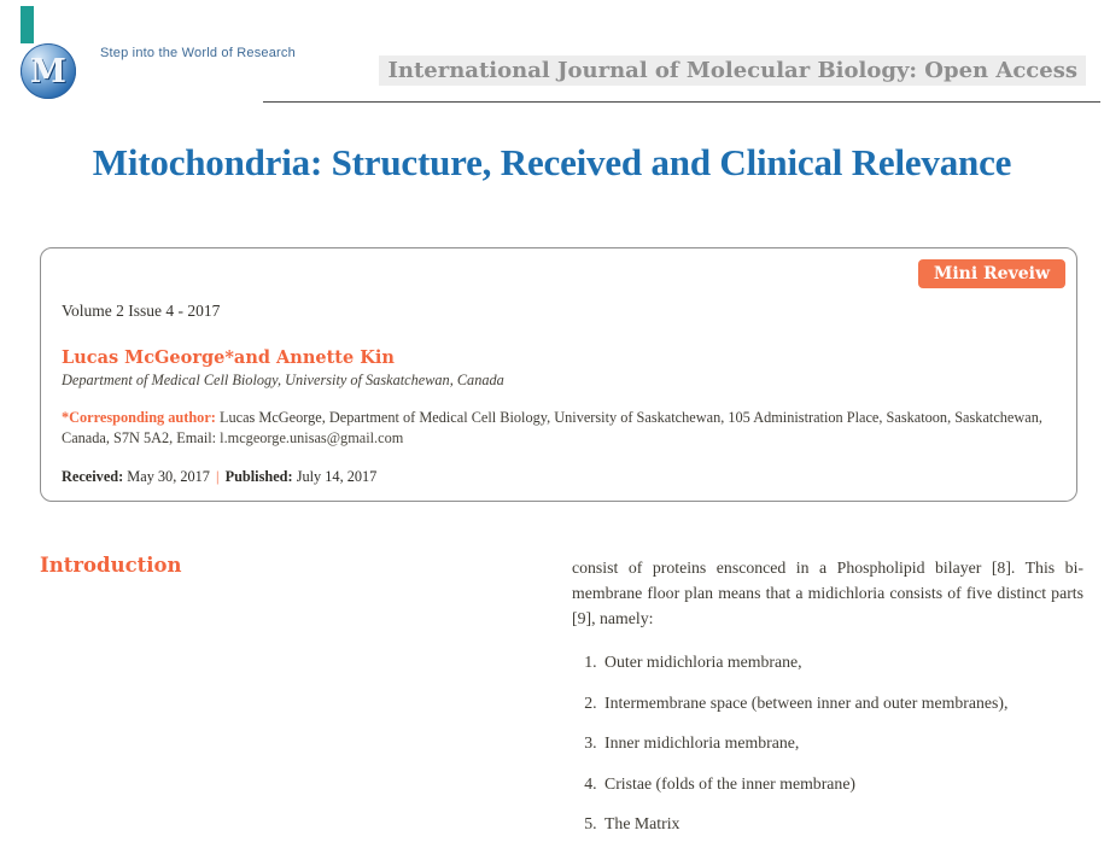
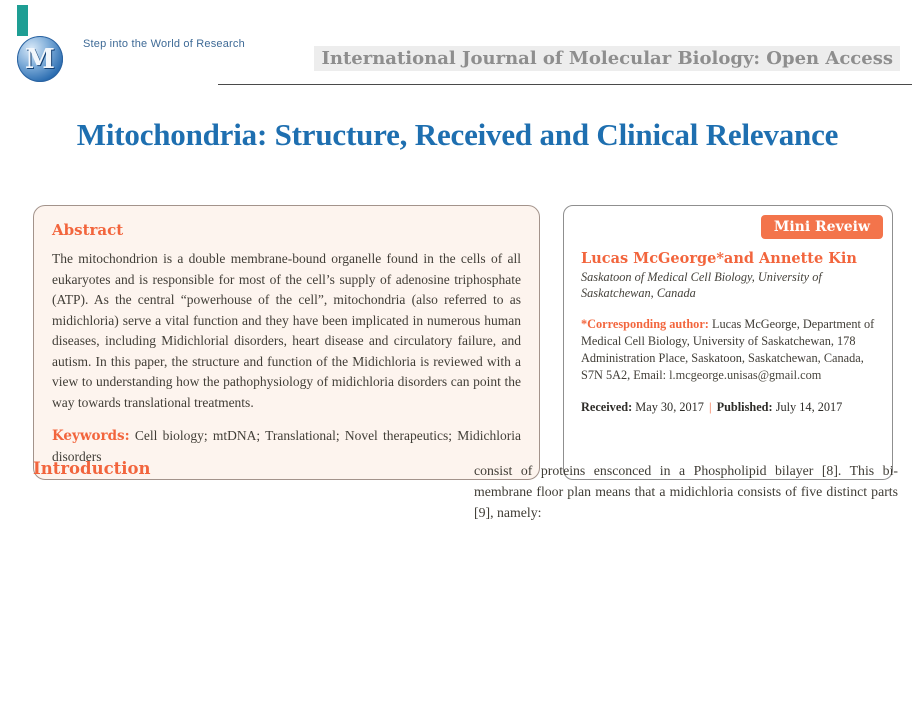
  M
  Step into the World of Research
  International Journal of Molecular Biology: Open Access
  Mitochondria: Structure, Received and Clinical Relevance
+ Abstract
+ The mitochondrion is a double membrane-bound organelle found in the cells of all eukaryotes and is responsible for most of the cell’s supply of adenosine triphosphate (ATP). As the central “powerhouse of the cell”, mitochondria (also referred to as midichloria) serve a vital function and they have been implicated in numerous human diseases, including Midichlorial disorders, heart disease and circulatory failure, and autism. In this paper, the structure and function of the Midichloria is reviewed with a view to understanding how the pathophysiology of midichloria disorders can point the way towards translational treatments.
+ Keywords: Cell biology; mtDNA; Translational; Novel therapeutics; Midichloria disorders
  Mini Reveiw
- Volume 2 Issue 4 - 2017
  Lucas McGeorge*and Annette Kin
- Department of Medical Cell Biology, University of Saskatchewan, Canada
+ Saskatoon of Medical Cell Biology, University of Saskatchewan, Canada
- *Corresponding author: Lucas McGeorge, Department of Medical Cell Biology, University of Saskatchewan, 105 Administration Place, Saskatoon, Saskatchewan, Canada, S7N 5A2, Email: l.mcgeorge.unisas@gmail.com
+ *Corresponding author: Lucas McGeorge, Department of Medical Cell Biology, University of Saskatchewan, 178 Administration Place, Saskatoon, Saskatchewan, Canada, S7N 5A2, Email: l.mcgeorge.unisas@gmail.com
  Received: May 30, 2017 | Published: July 14, 2017
  Introduction
  consist of proteins ensconced in a Phospholipid bilayer [8]. This bi-membrane floor plan means that a midichloria consists of five distinct parts [9], namely:
- Outer midichloria membrane,
- Intermembrane space (between inner and outer membranes),
- Inner midichloria membrane,
- Cristae (folds of the inner membrane)
- The Matrix
